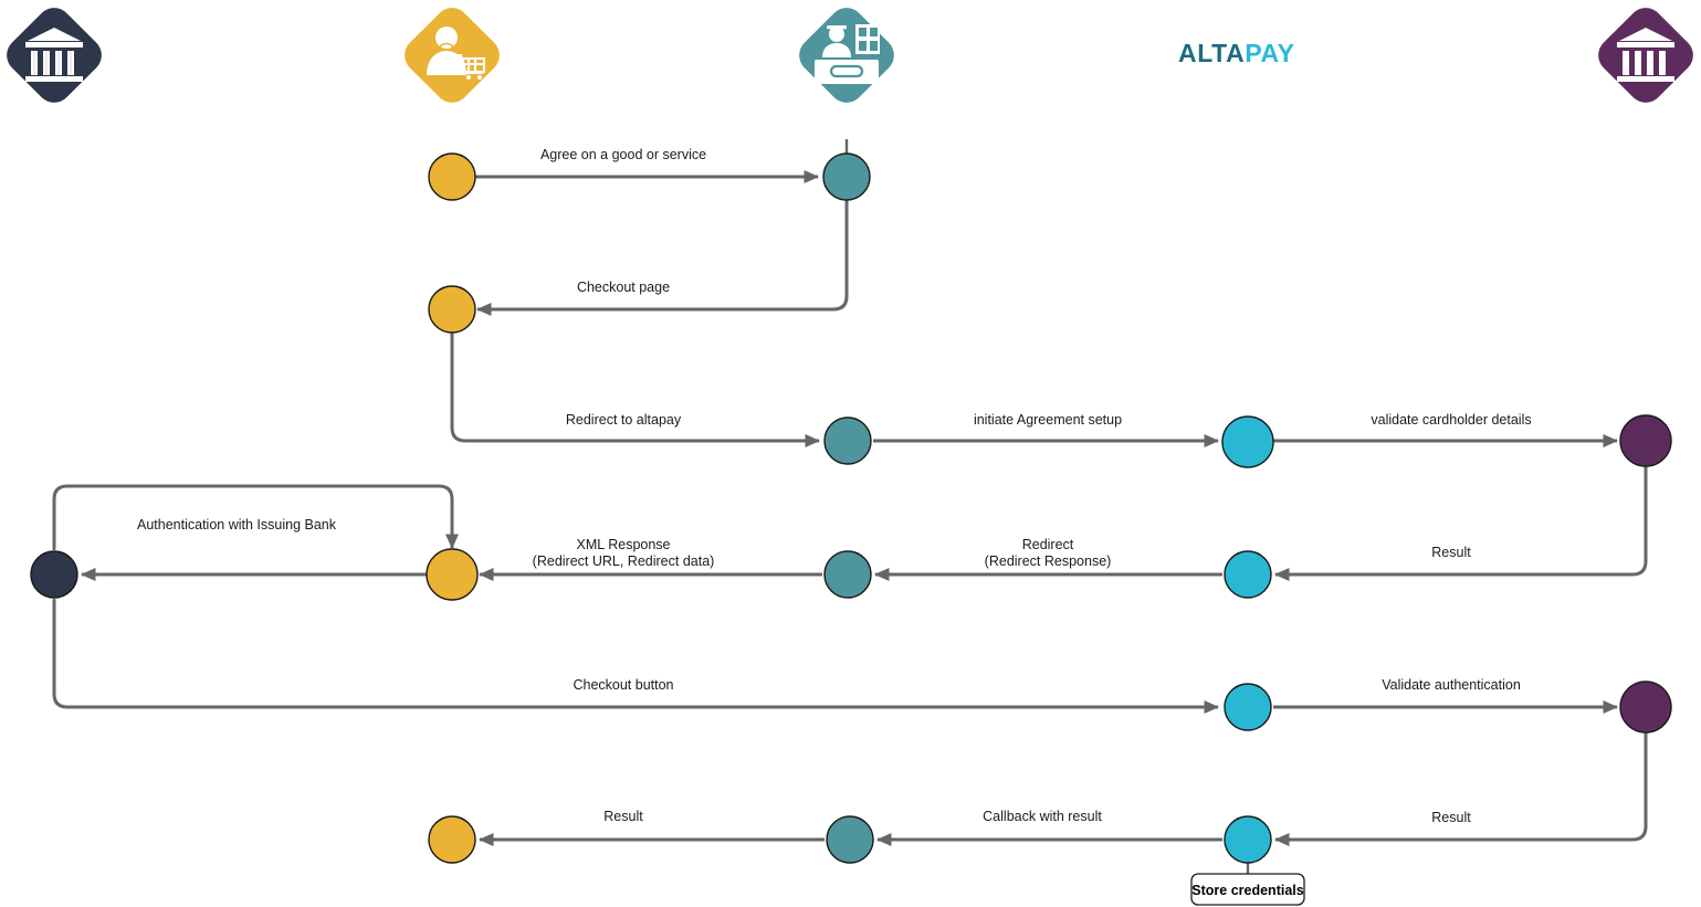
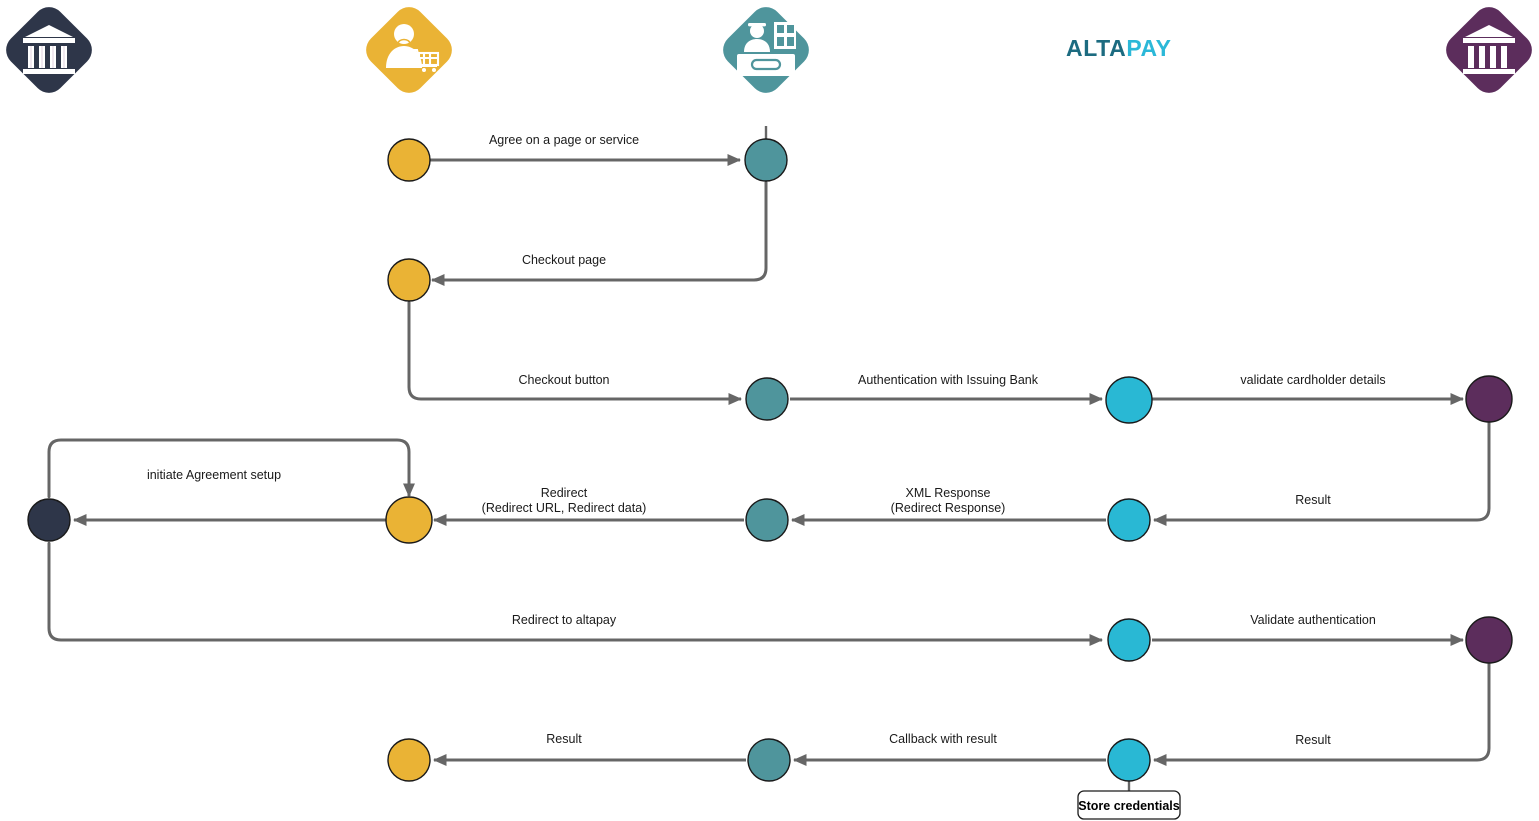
  ALTAPAY
- Agree on a good or service
+ Agree on a page or service
  Checkout page
- Redirect to altapay
+ Checkout button
- initiate Agreement setup
+ Authentication with Issuing Bank
  validate cardholder details
- Authentication with Issuing Bank
+ initiate Agreement setup
- XML Response
+ Redirect
  (Redirect URL, Redirect data)
- Redirect
+ XML Response
  (Redirect Response)
  Result
- Checkout button
+ Redirect to altapay
  Validate authentication
  Result
  Callback with result
  Result
  Store credentials
